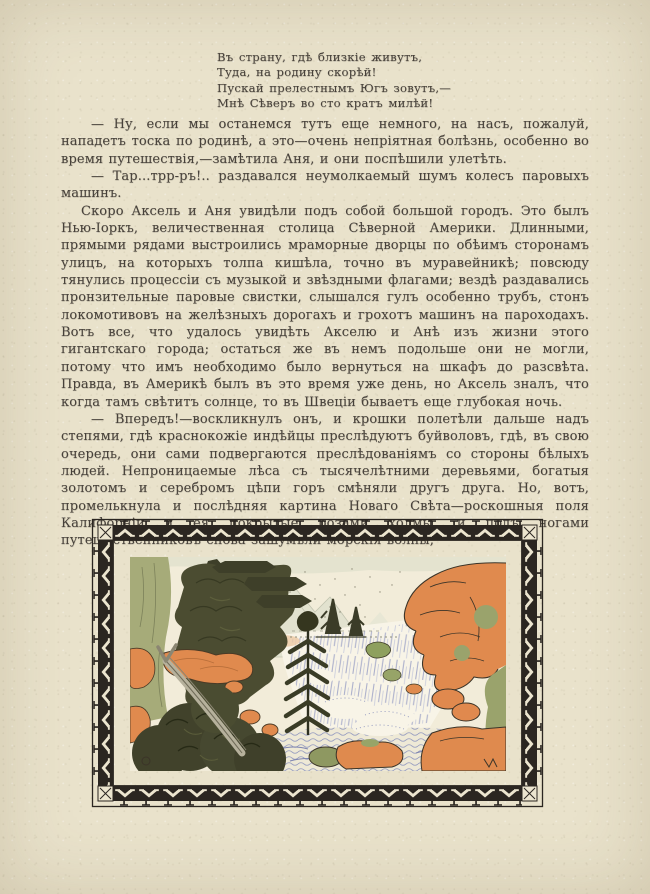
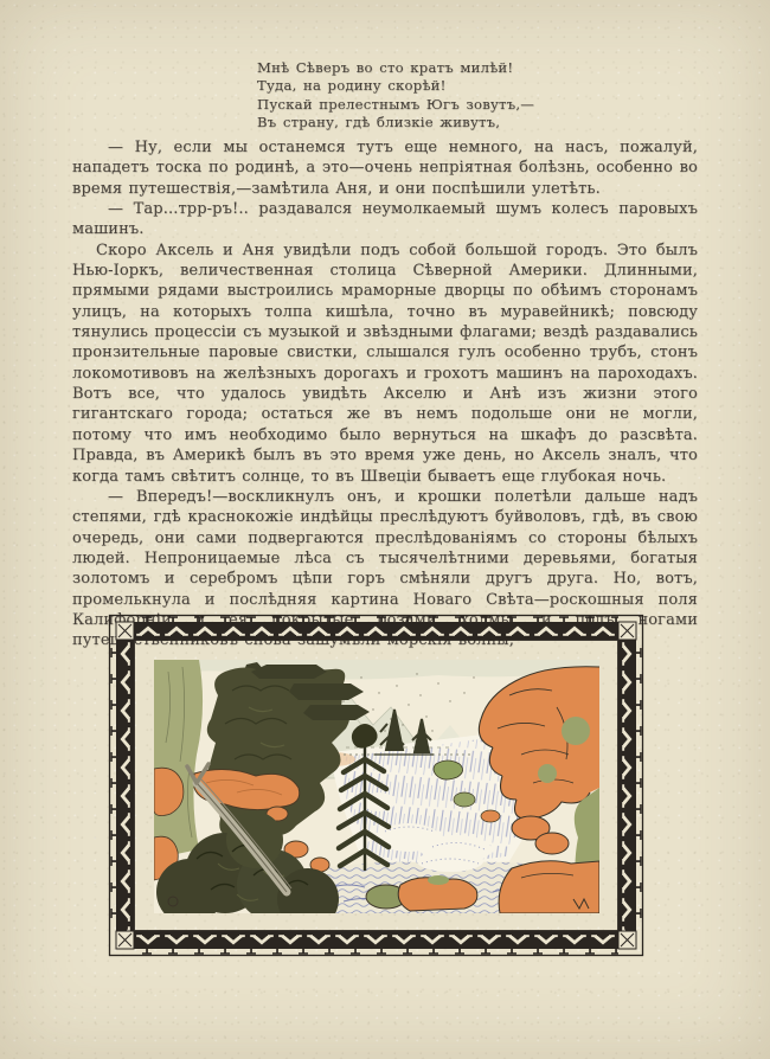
- Въ страну, гдѣ близкіе живутъ,
+ Мнѣ Сѣверъ во сто кратъ милѣй!
  Туда, на родину скорѣй!
  Пускай прелестнымъ Югъ зовутъ,—
- Мнѣ Сѣверъ во сто кратъ милѣй!
+ Въ страну, гдѣ близкіе живутъ,
  — Ну, если мы останемся тутъ еще немного, на насъ, пожалуй, нападетъ тоска по родинѣ, а это—очень непріятная болѣзнь, особенно во время путешествія,—замѣтила Аня, и они поспѣшили улетѣть.
  — Тар...трр-ръ!.. раздавался неумолкаемый шумъ колесъ паровыхъ машинъ.
  Скоро Аксель и Аня увидѣли подъ собой большой городъ. Это былъ Нью-Іоркъ, величественная столица Сѣверной Америки. Длинными, прямыми рядами выстроились мраморные дворцы по обѣимъ сторонамъ улицъ, на которыхъ толпа кишѣла, точно въ муравейникѣ; повсюду тянулись процессіи съ музыкой и звѣздными флагами; вездѣ раздавались пронзительные паровые свистки, слышался гулъ особенно трубъ, стонъ локомотивовъ на желѣзныхъ дорогахъ и грохотъ машинъ на пароходахъ. Вотъ все, что удалось увидѣть Акселю и Анѣ изъ жизни этого гигантскаго города; остаться же въ немъ подольше они не могли, потому что имъ необходимо было вернуться на шкафъ до разсвѣта. Правда, въ Америкѣ былъ въ это время уже день, но Аксель зналъ, что когда тамъ свѣтитъ солнце, то въ Швеціи бываетъ еще глубокая ночь.
  — Впередъ!—воскликнулъ онъ, и крошки полетѣли дальше надъ степями, гдѣ краснокожіе индѣйцы преслѣдуютъ буйволовъ, гдѣ, въ свою очередь, они сами подвергаются преслѣдованіямъ со стороны бѣлыхъ людей. Непроницаемые лѣса съ тысячелѣтними деревьями, богатыя золотомъ и серебромъ цѣпи горъ смѣняли другъ друга. Но, вотъ, промелькнула и послѣдняя картина Новаго Свѣта—роскошныя поля Калифоогами путе
